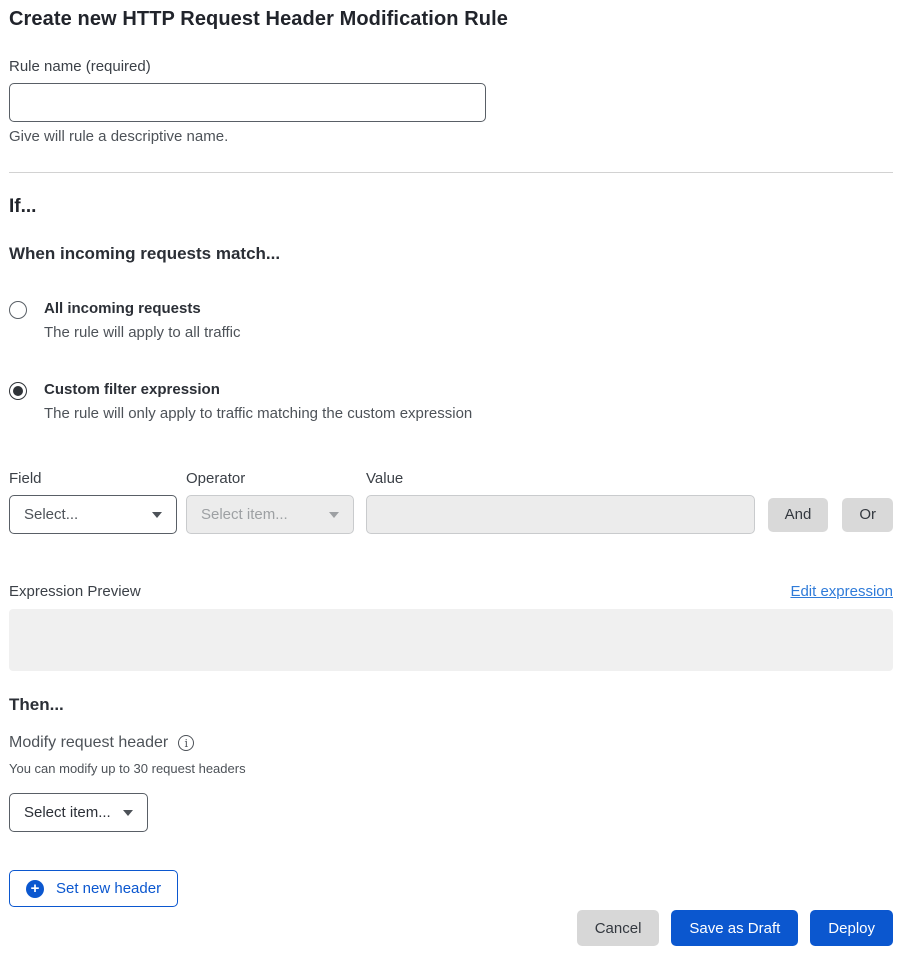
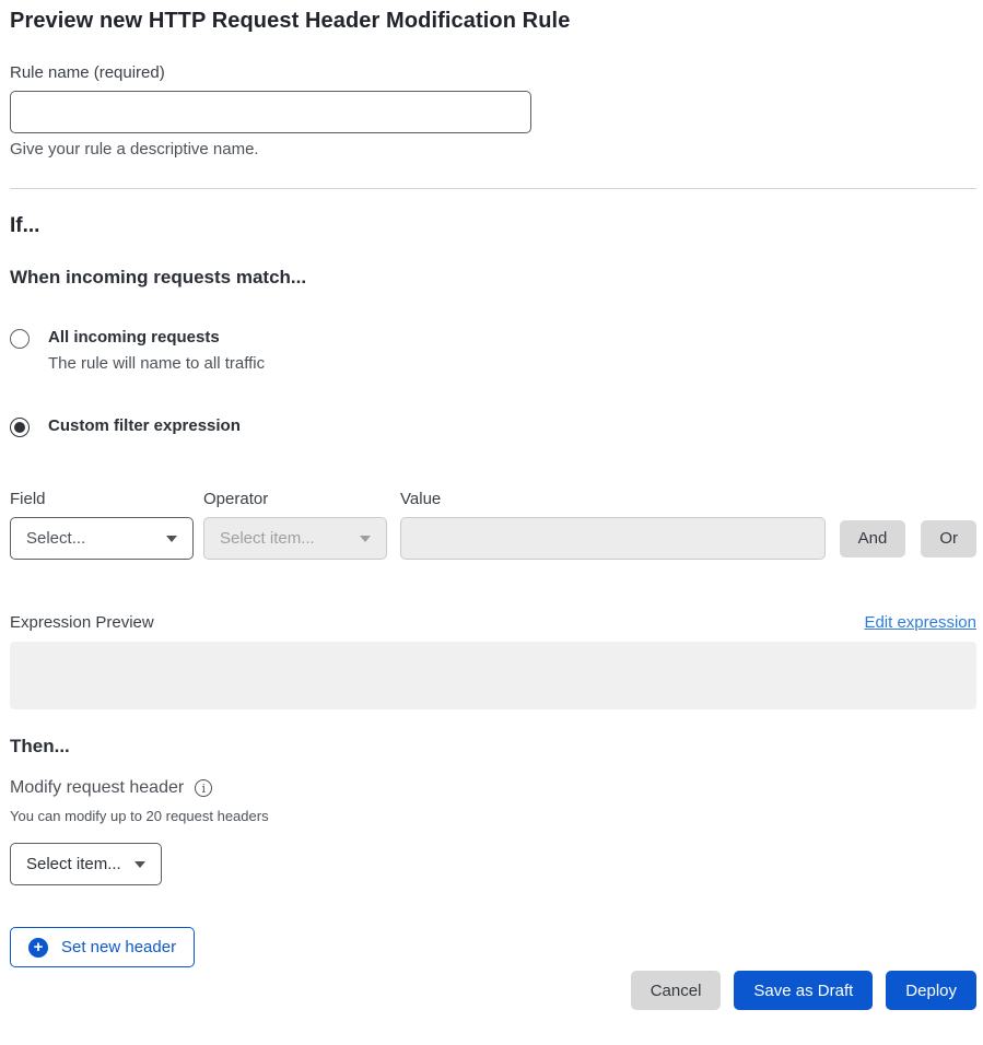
- Create new HTTP Request Header Modification Rule
+ Preview new HTTP Request Header Modification Rule
  Rule name (required)
- Give will rule a descriptive name.
+ Give your rule a descriptive name.
  If...
  When incoming requests match...
  All incoming requests
- The rule will apply to all traffic
+ The rule will name to all traffic
  Custom filter expression
- The rule will only apply to traffic matching the custom expression
  Field
  Operator
  Value
  Select...
  Select item...
  And
  Or
  Expression Preview
  Edit expression
  Then...
  Modify request header
  i
- You can modify up to 30 request headers
+ You can modify up to 20 request headers
  Select item...
  +
  Set new header
  Cancel
  Save as Draft
  Deploy
